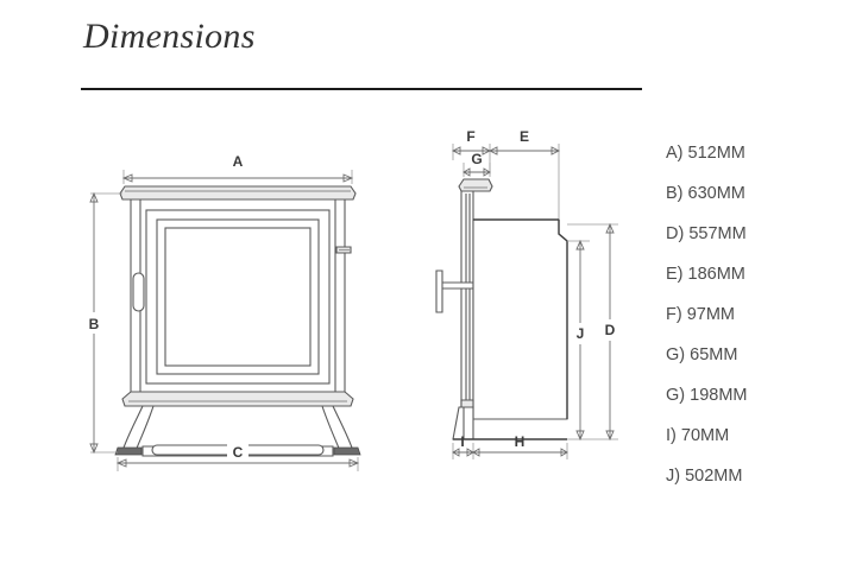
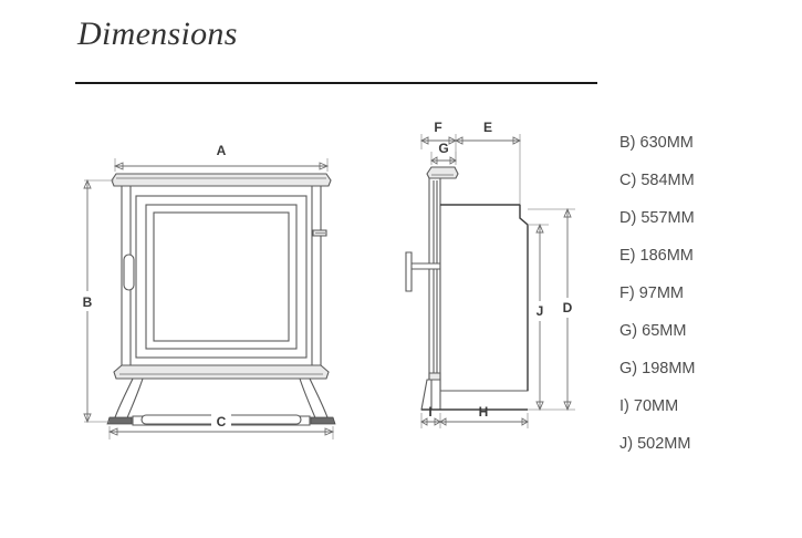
  Dimensions
  A
  B
  C
  F
  E
  G
  D
  J
  I
  H
- A) 512MM
  B) 630MM
+ C) 584MM
  D) 557MM
  E) 186MM
  F) 97MM
  G) 65MM
  G) 198MM
  I) 70MM
  J) 502MM
